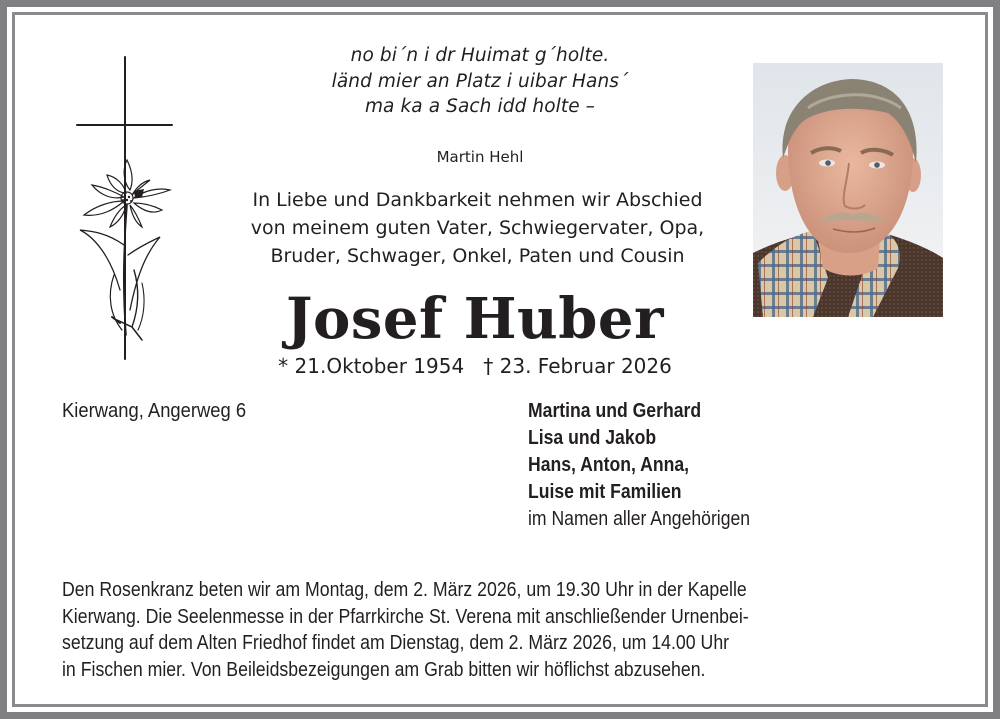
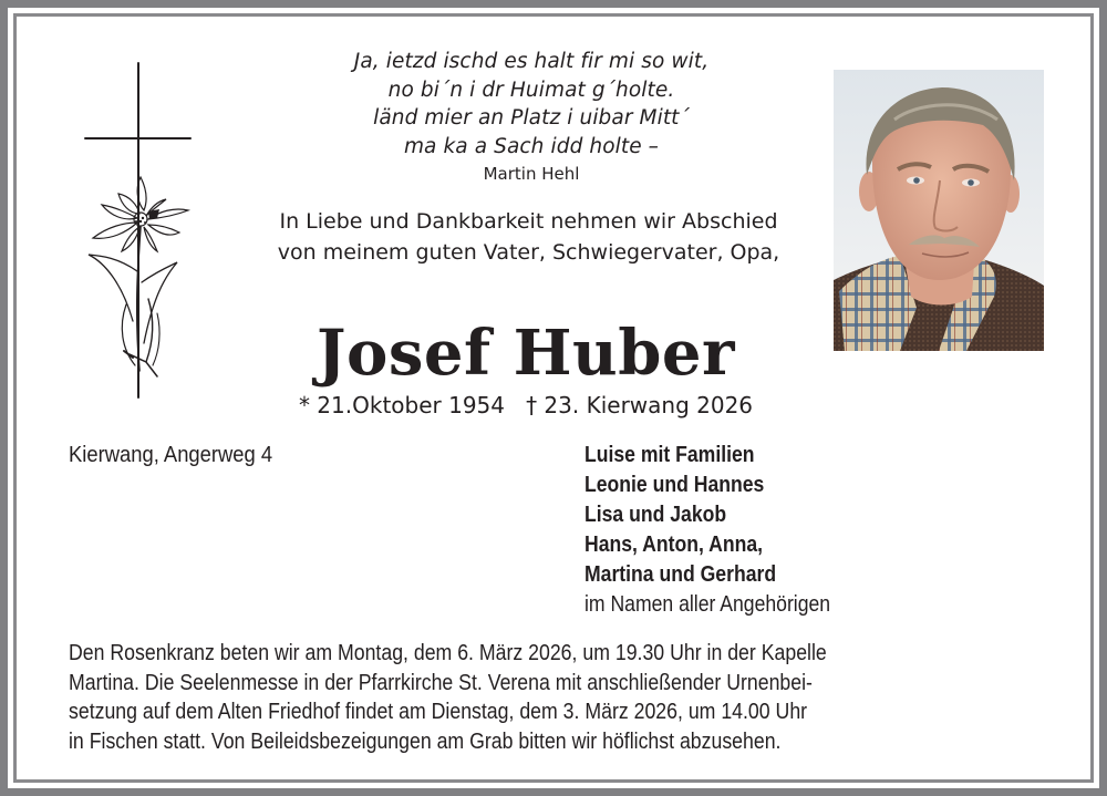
+ Ja, ietzd ischd es halt fir mi so wit,
  no bi´n i dr Huimat g´holte.
- länd mier an Platz i uibar Hans´
+ länd mier an Platz i uibar Mitt´
  ma ka a Sach idd holte –
  Martin Hehl
  In Liebe und Dankbarkeit nehmen wir Abschied
  von meinem guten Vater, Schwiegervater, Opa,
- Bruder, Schwager, Onkel, Paten und Cousin
  Josef Huber
- * 21.Oktober 1954 † 23. Februar 2026
+ * 21.Oktober 1954 † 23. Kierwang 2026
- Kierwang, Angerweg 6
+ Kierwang, Angerweg 4
- Martina und Gerhard
+ Luise mit Familien
+ Leonie und Hannes
  Lisa und Jakob
  Hans, Anton, Anna,
- Luise mit Familien
+ Martina und Gerhard
  im Namen aller Angehörigen
- Den Rosenkranz beten wir am Montag, dem 2. März 2026, um 19.30 Uhr in der Kapelle
+ Den Rosenkranz beten wir am Montag, dem 6. März 2026, um 19.30 Uhr in der Kapelle
- Kierwang. Die Seelenmesse in der Pfarrkirche St. Verena mit anschließender Urnenbei-
+ Martina. Die Seelenmesse in der Pfarrkirche St. Verena mit anschließender Urnenbei-
- setzung auf dem Alten Friedhof findet am Dienstag, dem 2. März 2026, um 14.00 Uhr
+ setzung auf dem Alten Friedhof findet am Dienstag, dem 3. März 2026, um 14.00 Uhr
- in Fischen mier. Von Beileidsbezeigungen am Grab bitten wir höflichst abzusehen.
+ in Fischen statt. Von Beileidsbezeigungen am Grab bitten wir höflichst abzusehen.
